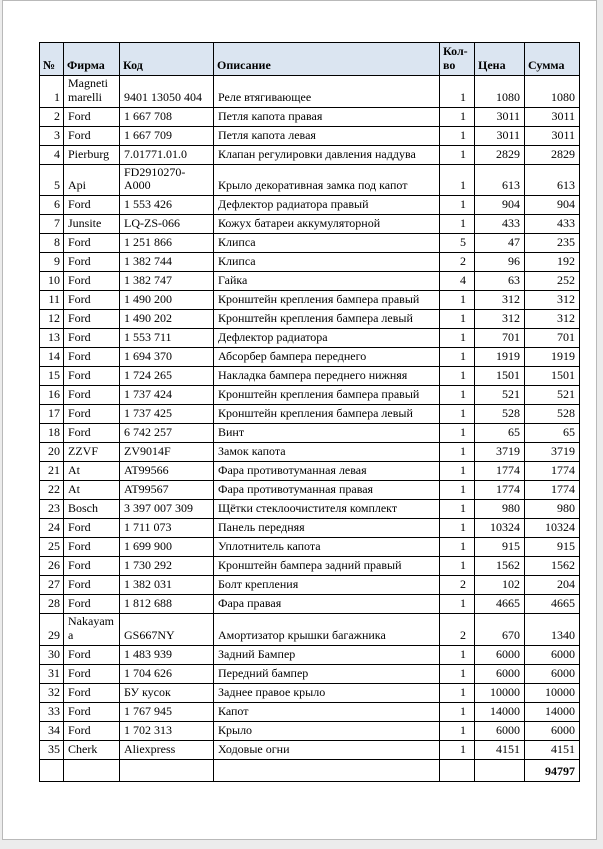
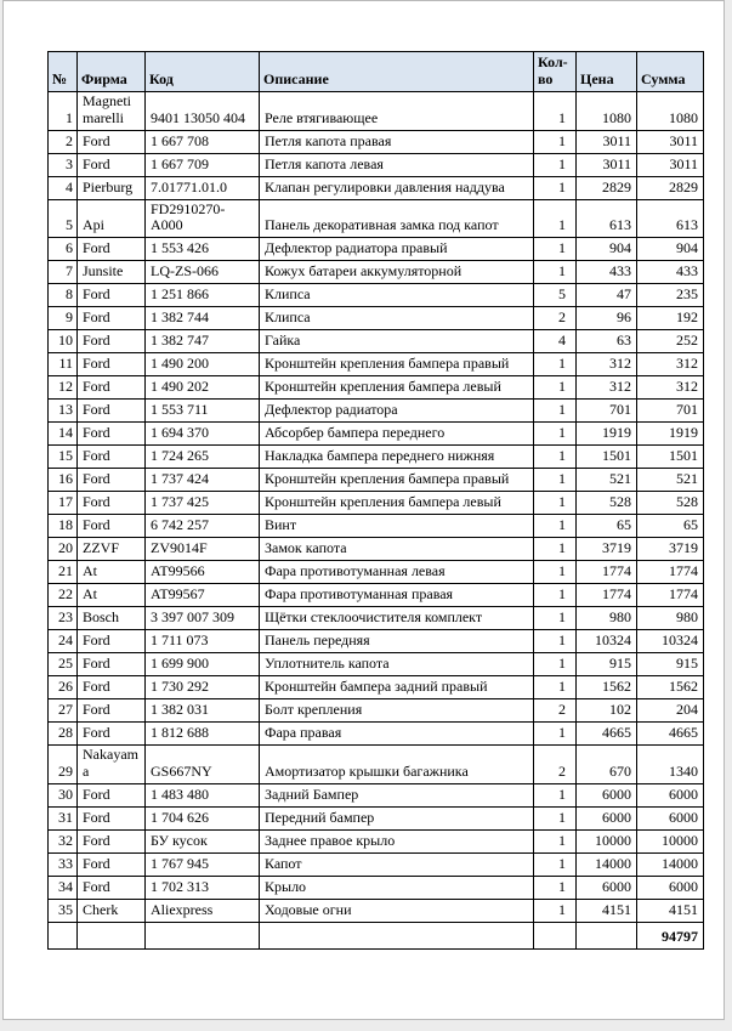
  №	Фирма	Код	Описание	Кол-во	Цена	Сумма
  1	Magneti marelli	9401 13050 404	Реле втягивающее	1	1080	1080
  2	Ford	1 667 708	Петля капота правая	1	3011	3011
  3	Ford	1 667 709	Петля капота левая	1	3011	3011
  4	Pierburg	7.01771.01.0	Клапан регулировки давления наддува	1	2829	2829
- 5	Api	FD2910270-A000	Крыло декоративная замка под капот	1	613	613
+ 5	Api	FD2910270-A000	Панель декоративная замка под капот	1	613	613
  6	Ford	1 553 426	Дефлектор радиатора правый	1	904	904
  7	Junsite	LQ-ZS-066	Кожух батареи аккумуляторной	1	433	433
  8	Ford	1 251 866	Клипса	5	47	235
  9	Ford	1 382 744	Клипса	2	96	192
  10	Ford	1 382 747	Гайка	4	63	252
  11	Ford	1 490 200	Кронштейн крепления бампера правый	1	312	312
  12	Ford	1 490 202	Кронштейн крепления бампера левый	1	312	312
  13	Ford	1 553 711	Дефлектор радиатора	1	701	701
  14	Ford	1 694 370	Абсорбер бампера переднего	1	1919	1919
  15	Ford	1 724 265	Накладка бампера переднего нижняя	1	1501	1501
  16	Ford	1 737 424	Кронштейн крепления бампера правый	1	521	521
  17	Ford	1 737 425	Кронштейн крепления бампера левый	1	528	528
  18	Ford	6 742 257	Винт	1	65	65
  20	ZZVF	ZV9014F	Замок капота	1	3719	3719
  21	At	AT99566	Фара противотуманная левая	1	1774	1774
  22	At	AT99567	Фара противотуманная правая	1	1774	1774
  23	Bosch	3 397 007 309	Щётки стеклоочистителя комплект	1	980	980
  24	Ford	1 711 073	Панель передняя	1	10324	10324
  25	Ford	1 699 900	Уплотнитель капота	1	915	915
  26	Ford	1 730 292	Кронштейн бампера задний правый	1	1562	1562
  27	Ford	1 382 031	Болт крепления	2	102	204
  28	Ford	1 812 688	Фара правая	1	4665	4665
  29	Nakayama	GS667NY	Амортизатор крышки багажника	2	670	1340
- 30	Ford	1 483 939	Задний Бампер	1	6000	6000
+ 30	Ford	1 483 480	Задний Бампер	1	6000	6000
  31	Ford	1 704 626	Передний бампер	1	6000	6000
  32	Ford	БУ кусок	Заднее правое крыло	1	10000	10000
  33	Ford	1 767 945	Капот	1	14000	14000
  34	Ford	1 702 313	Крыло	1	6000	6000
  35	Cherk	Aliexpress	Ходовые огни	1	4151	4151
  						94797
